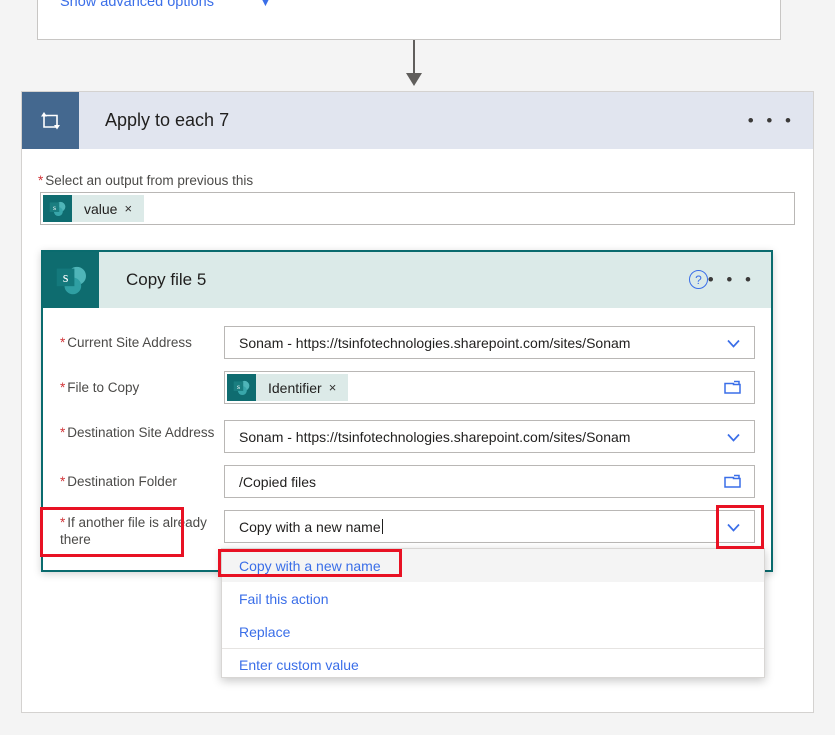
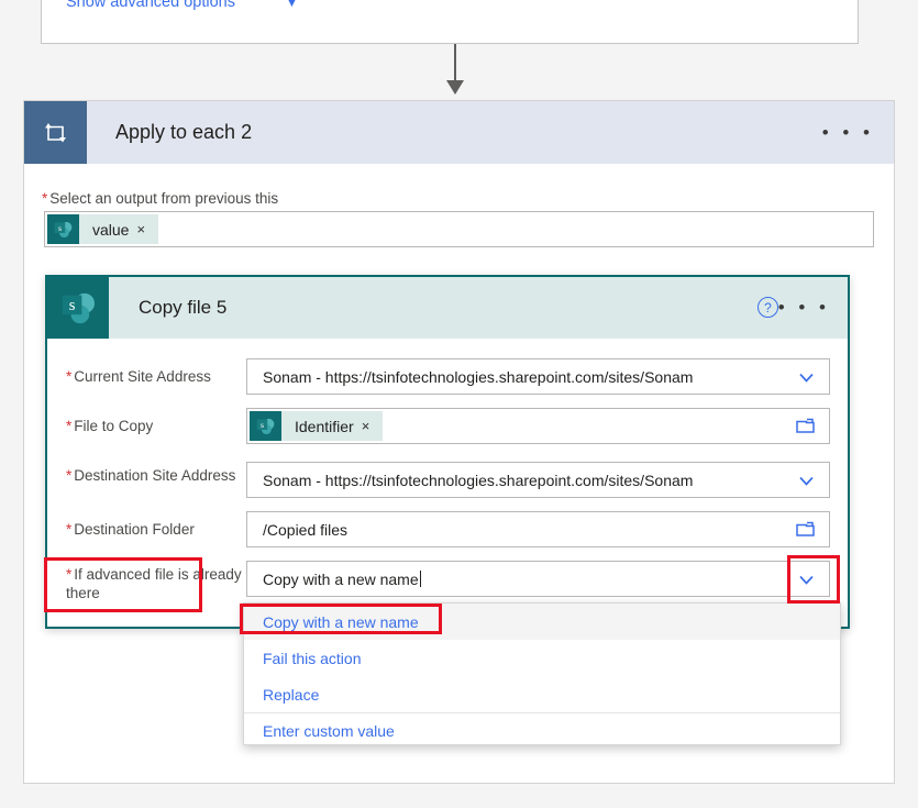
  Show advanced options
  ▼
- Apply to each 7
+ Apply to each 2
  • • •
  * Select an output from previous this
  s
  value
  ×
  s
  Copy file 5
  ?
  • • •
  * Current Site Address
  Sonam - https://tsinfotechnologies.sharepoint.com/sites/Sonam
  * File to Copy
  s
  Identifier
  ×
  * Destination Site Address
  Sonam - https://tsinfotechnologies.sharepoint.com/sites/Sonam
  * Destination Folder
  /Copied files
- * If another file is already there
+ * If advanced file is already there
  Copy with a new name
  Copy with a new name
  Fail this action
  Replace
  Enter custom value
